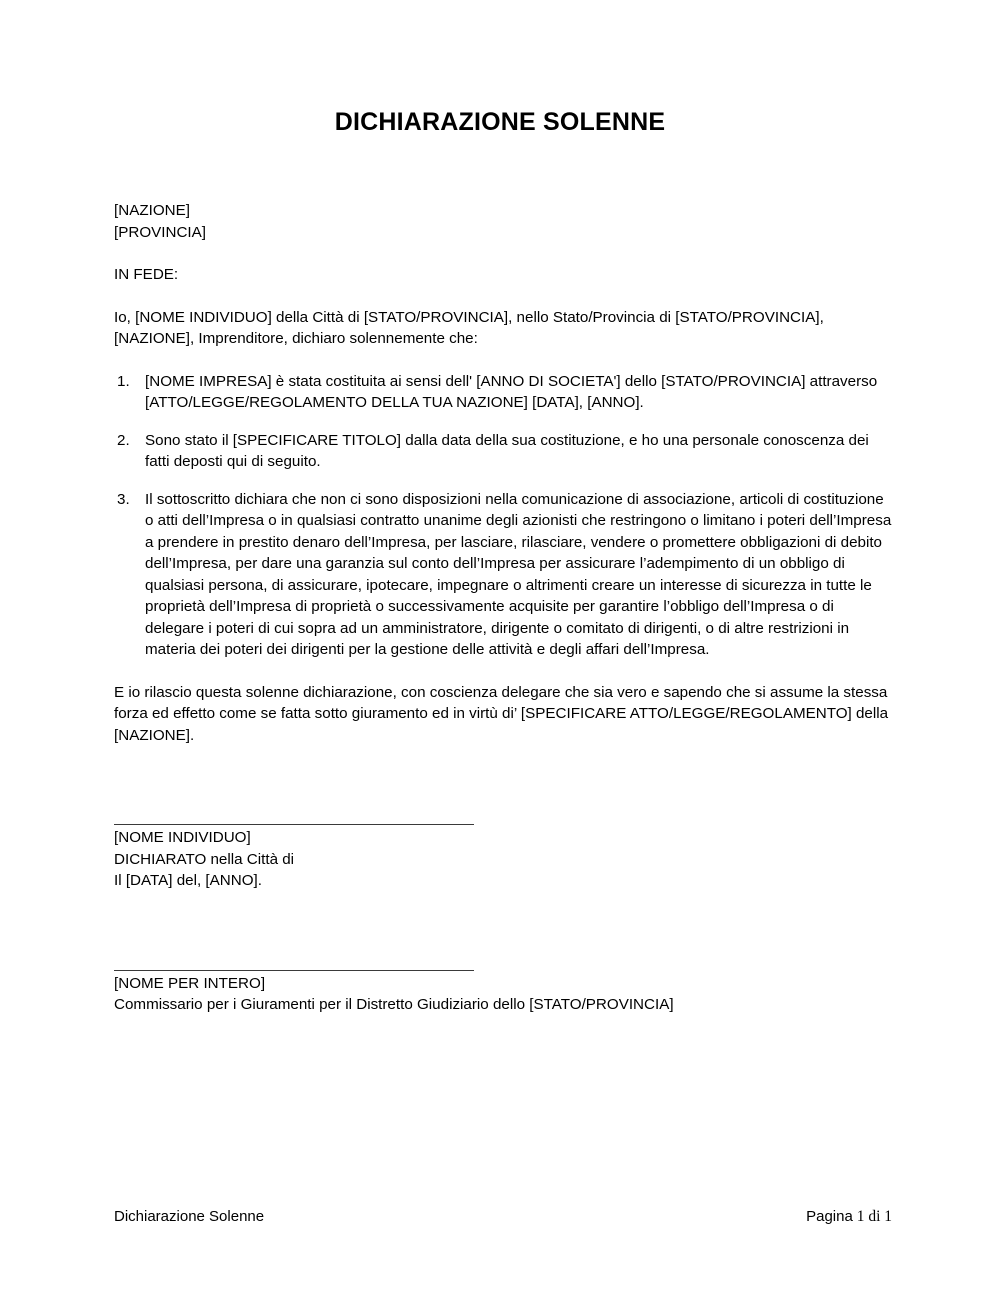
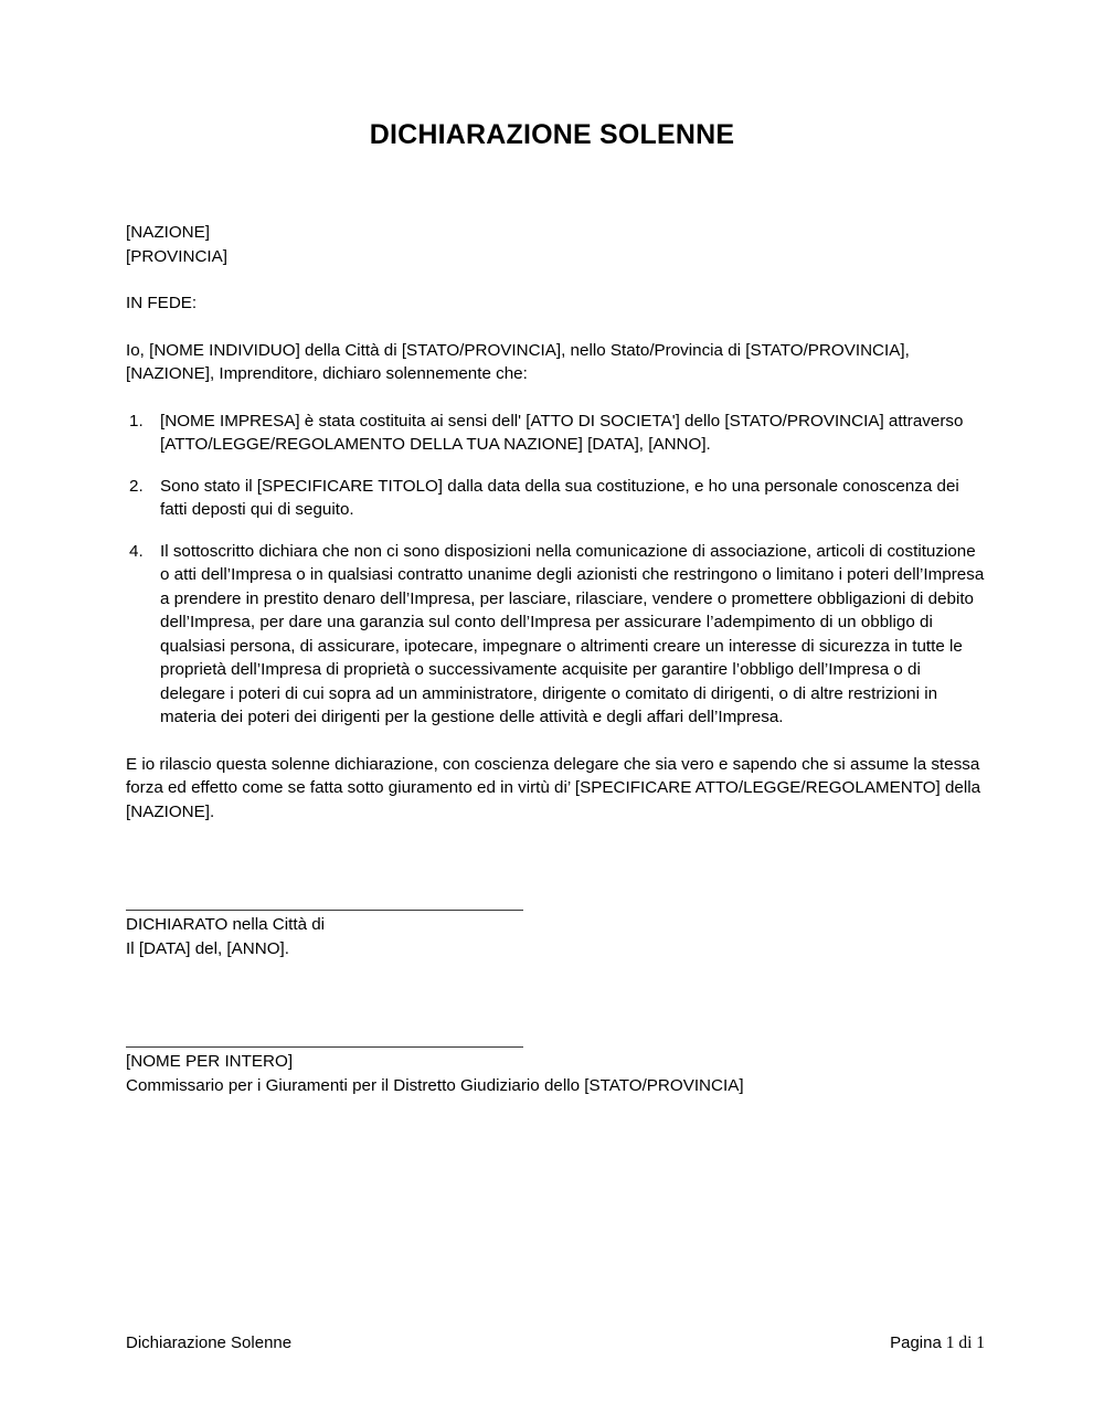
  DICHIARAZIONE SOLENNE
  [NAZIONE]
  [PROVINCIA]
  IN FEDE:
  Io, [NOME INDIVIDUO] della Città di [STATO/PROVINCIA], nello Stato/Provincia di [STATO/PROVINCIA], [NAZIONE], Imprenditore, dichiaro solennemente che:
  1.
- [NOME IMPRESA] è stata costituita ai sensi dell' [ANNO DI SOCIETA'] dello [STATO/PROVINCIA] attraverso [ATTO/LEGGE/REGOLAMENTO DELLA TUA NAZIONE] [DATA], [ANNO].
+ [NOME IMPRESA] è stata costituita ai sensi dell' [ATTO DI SOCIETA'] dello [STATO/PROVINCIA] attraverso [ATTO/LEGGE/REGOLAMENTO DELLA TUA NAZIONE] [DATA], [ANNO].
  2.
  Sono stato il [SPECIFICARE TITOLO] dalla data della sua costituzione, e ho una personale conoscenza dei fatti deposti qui di seguito.
- 3.
+ 4.
  Il sottoscritto dichiara che non ci sono disposizioni nella comunicazione di associazione, articoli di costituzione o atti dell’Impresa o in qualsiasi contratto unanime degli azionisti che restringono o limitano i poteri dell’Impresa a prendere in prestito denaro dell’Impresa, per lasciare, rilasciare, vendere o promettere obbligazioni di debito dell’Impresa, per dare una garanzia sul conto dell’Impresa per assicurare l’adempimento di un obbligo di qualsiasi persona, di assicurare, ipotecare, impegnare o altrimenti creare un interesse di sicurezza in tutte le proprietà dell’Impresa di proprietà o successivamente acquisite per garantire l’obbligo dell’Impresa o di delegare i poteri di cui sopra ad un amministratore, dirigente o comitato di dirigenti, o di altre restrizioni in materia dei poteri dei dirigenti per la gestione delle attività e degli affari dell’Impresa.
  E io rilascio questa solenne dichiarazione, con coscienza delegare che sia vero e sapendo che si assume la stessa forza ed effetto come se fatta sotto giuramento ed in virtù di’ [SPECIFICARE ATTO/LEGGE/REGOLAMENTO] della [NAZIONE].
- [NOME INDIVIDUO]
  DICHIARATO nella Città di
  Il [DATA] del, [ANNO].
  [NOME PER INTERO]
  Commissario per i Giuramenti per il Distretto Giudiziario dello [STATO/PROVINCIA]
  Dichiarazione Solenne
  Pagina 1 di 1
